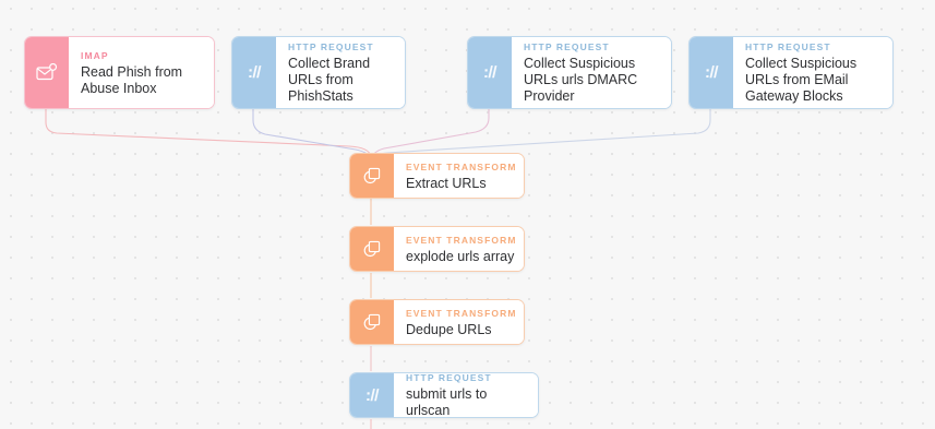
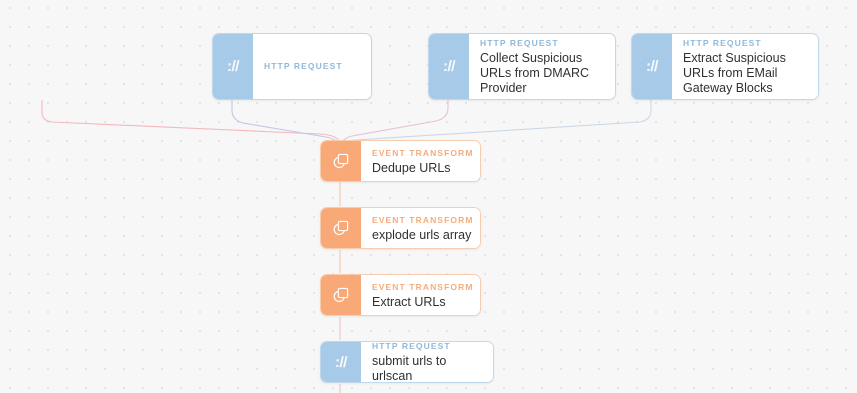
- IMAP
- Read Phish from Abuse Inbox
  HTTP REQUEST
- Collect Brand URLs from PhishStats
  HTTP REQUEST
- Collect Suspicious URLs urls DMARC Provider
+ Collect Suspicious URLs from DMARC Provider
  HTTP REQUEST
- Collect Suspicious URLs from EMail Gateway Blocks
+ Extract Suspicious URLs from EMail Gateway Blocks
  EVENT TRANSFORM
- Extract URLs
+ Dedupe URLs
  EVENT TRANSFORM
  explode urls array
  EVENT TRANSFORM
- Dedupe URLs
+ Extract URLs
  HTTP REQUEST
  submit urls to urlscan
